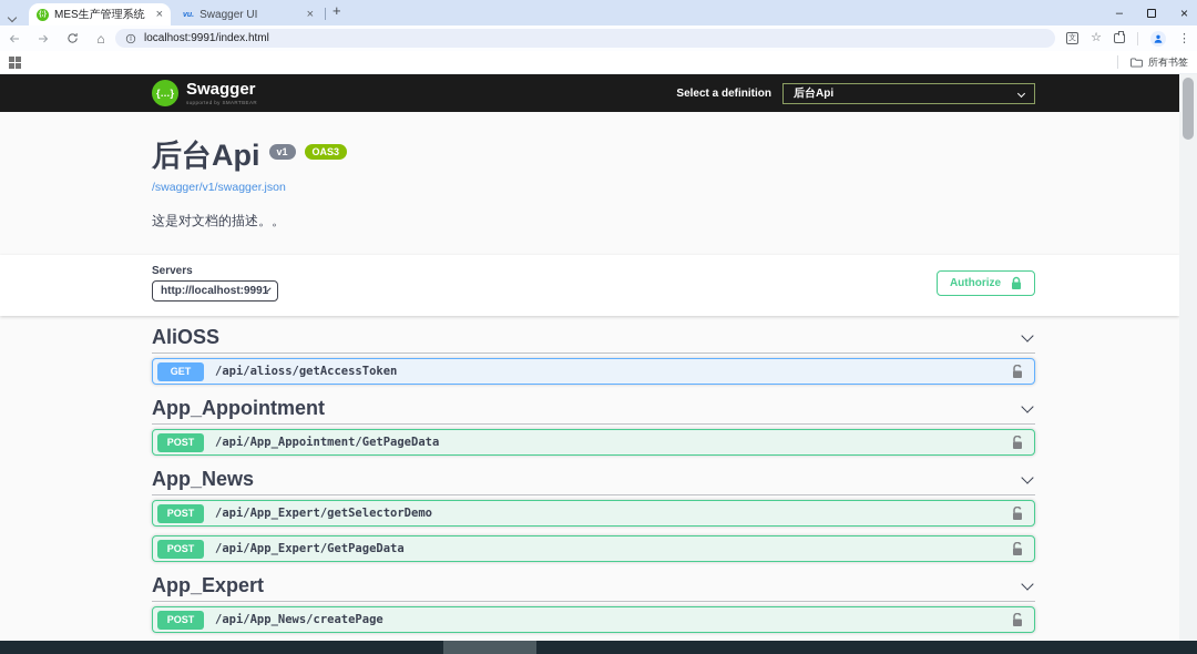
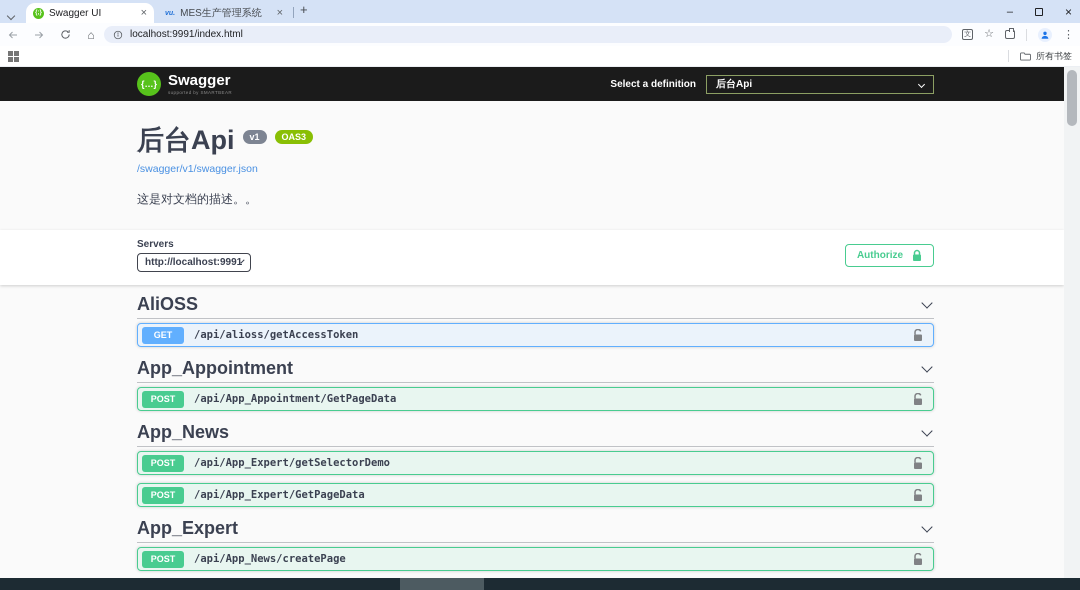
- MES生产管理系统
+ Swagger UI
  ×
- Swagger UI
+ MES生产管理系统
  ×
  +
  –
  ×
  ⌂
  localhost:9991/index.html
  ☆
  ⋮
  所有书签
  {…}
  Swagger
  Select a definition
  后台Api
  后台Api
  v1
  OAS3
  /swagger/v1/swagger.json
  这是对文档的描述。。
  Servers
  http://localhost:9991
  Authorize
  AliOSS
  GET
  /api/alioss/getAccessToken
  App_Appointment
  POST
  /api/App_Appointment/GetPageData
  App_News
  POST
  /api/App_Expert/getSelectorDemo
  POST
  /api/App_Expert/GetPageData
  App_Expert
  POST
  /api/App_News/createPage
